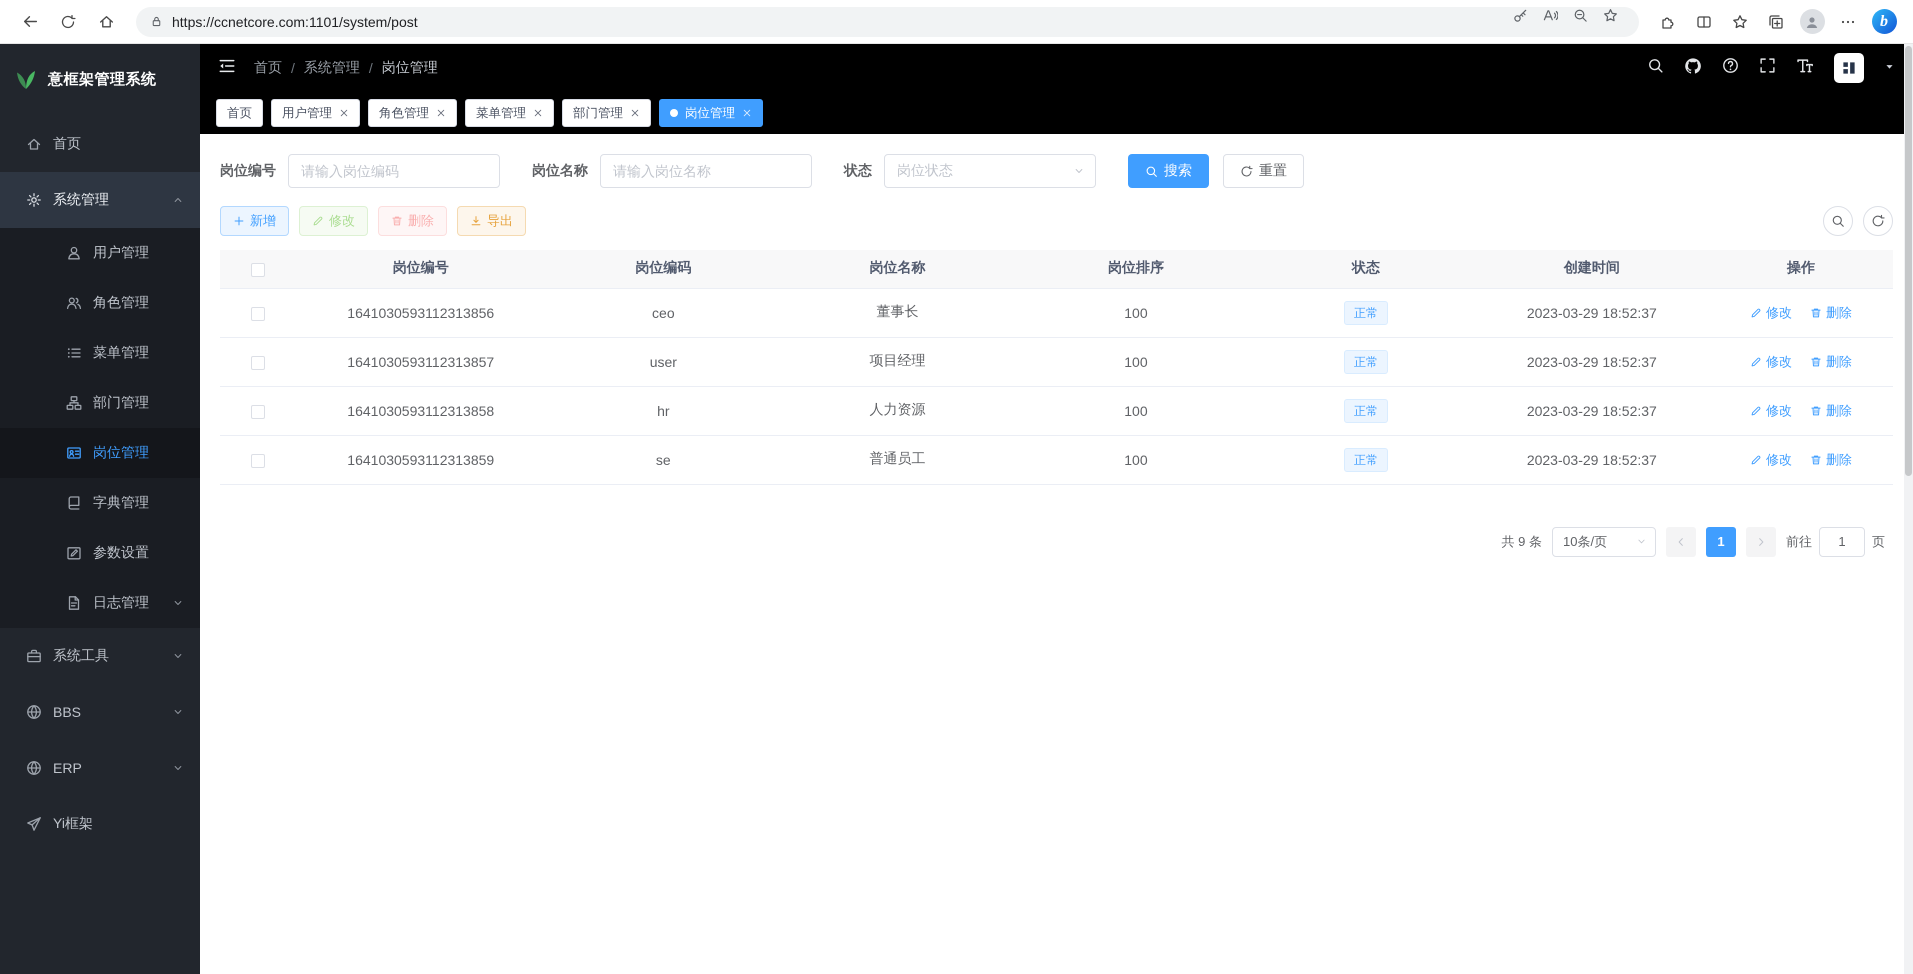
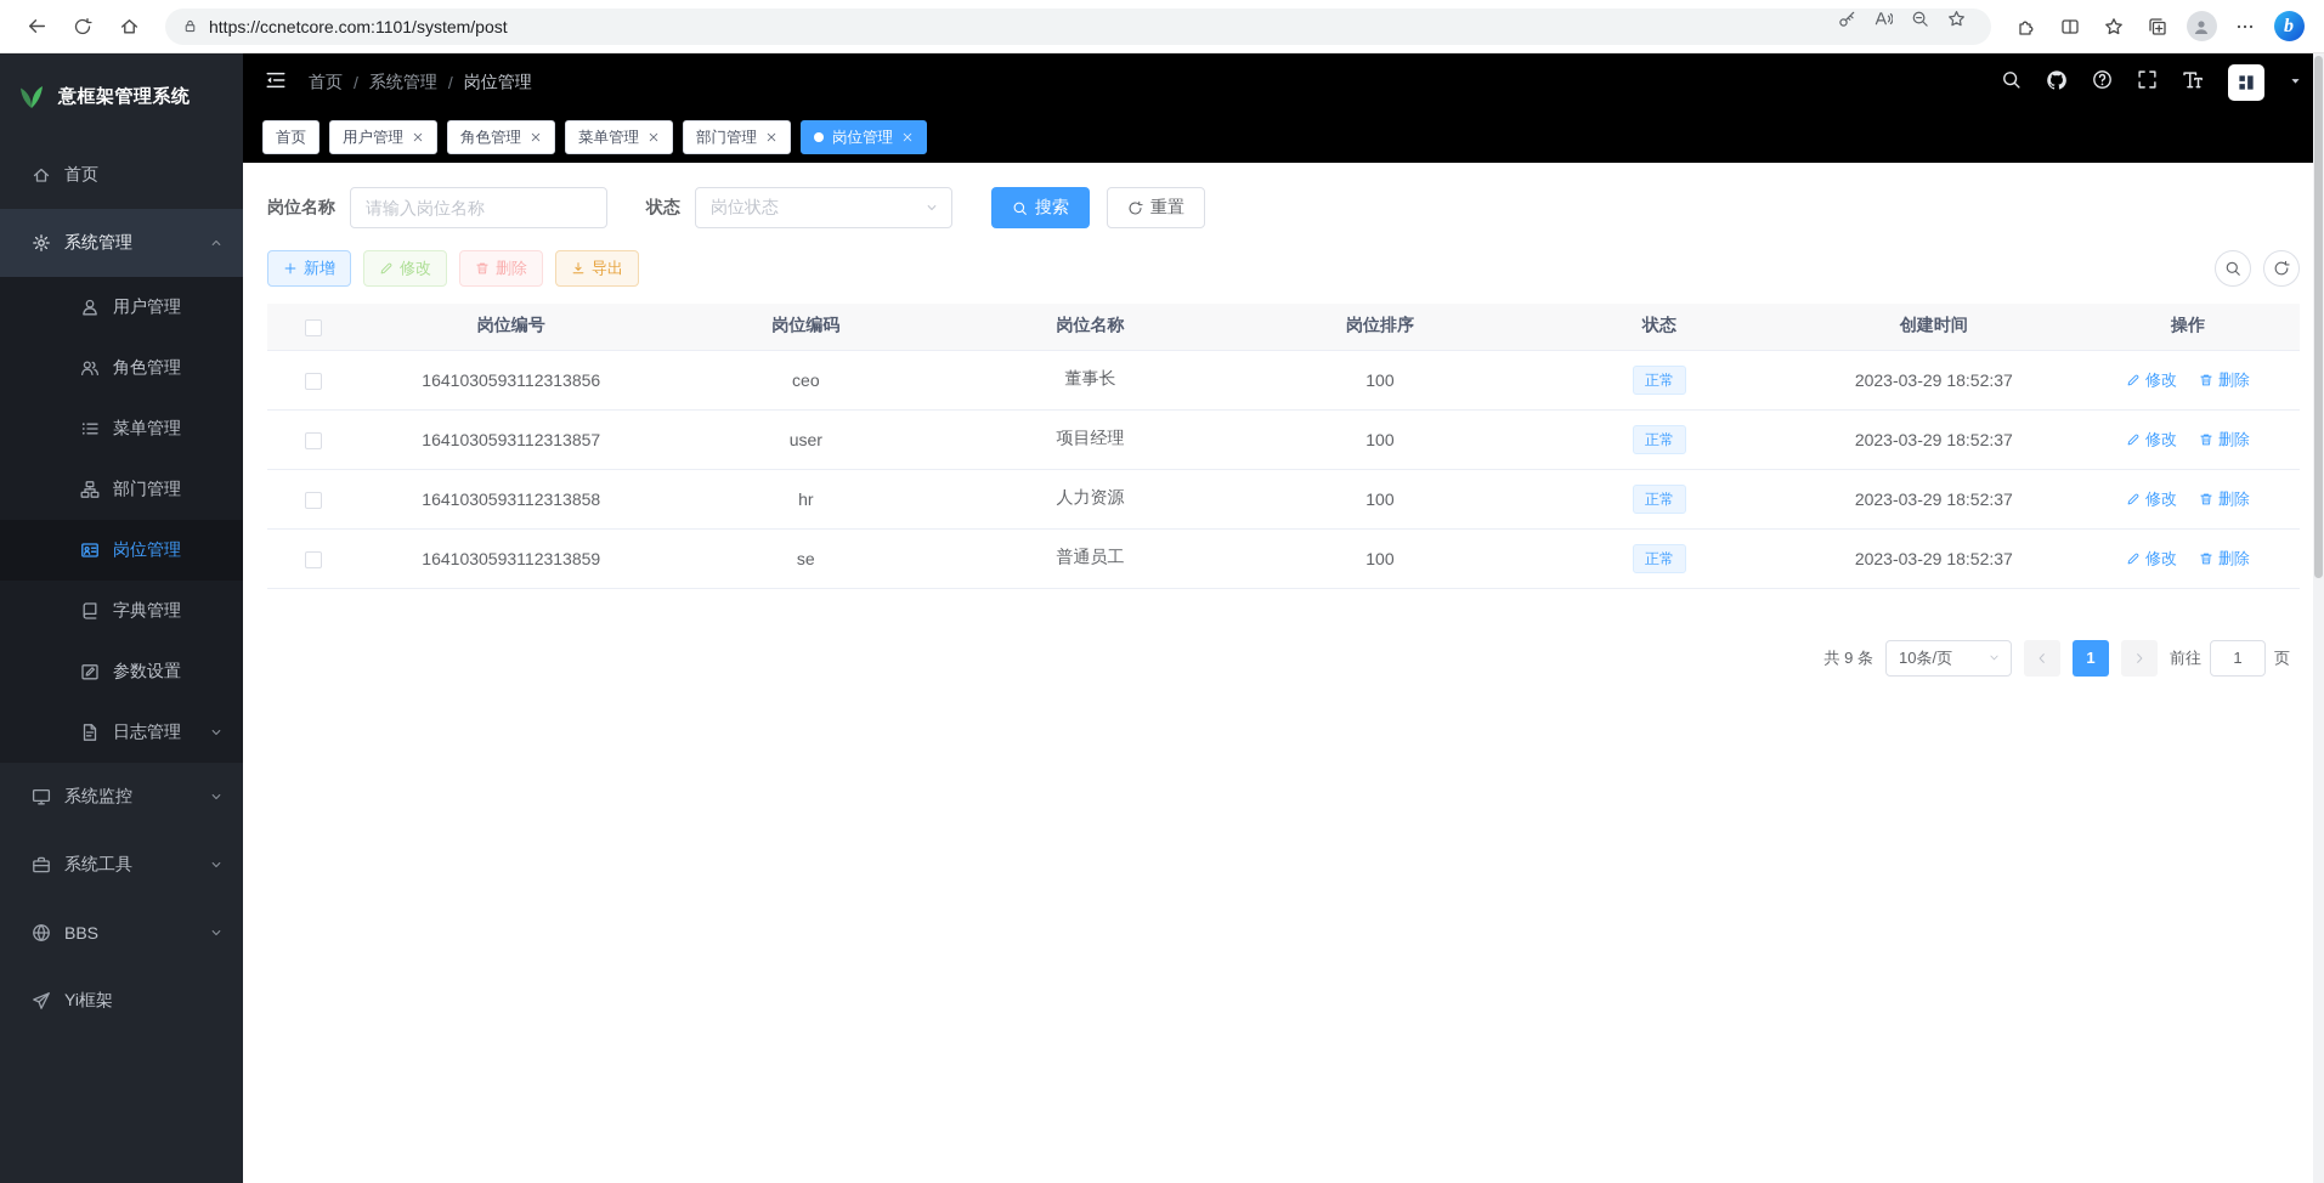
  https://ccnetcore.com:1101/system/post
  b
  意框架管理系统
  首页
  系统管理
  用户管理
  角色管理
  菜单管理
  部门管理
  岗位管理
  字典管理
  参数设置
  日志管理
+ 系统监控
  系统工具
  BBS
- ERP
  Yi框架
  首页
  /
  系统管理
  /
  岗位管理
  首页
  用户管理
  角色管理
  菜单管理
  部门管理
  岗位管理
- 岗位编号
- 请输入岗位编码
  岗位名称
  请输入岗位名称
  状态
  岗位状态
  搜索
  重置
  新增
  修改
  删除
  导出
  	岗位编号	岗位编码	岗位名称	岗位排序	状态	创建时间	操作
  	1641030593112313856	ceo	董事长	100	正常	2023-03-29 18:52:37	修改 删除
  	1641030593112313857	user	项目经理	100	正常	2023-03-29 18:52:37	修改 删除
  	1641030593112313858	hr	人力资源	100	正常	2023-03-29 18:52:37	修改 删除
  	1641030593112313859	se	普通员工	100	正常	2023-03-29 18:52:37	修改 删除
  共 9 条
  10条/页
  1
  前往
  1
  页
